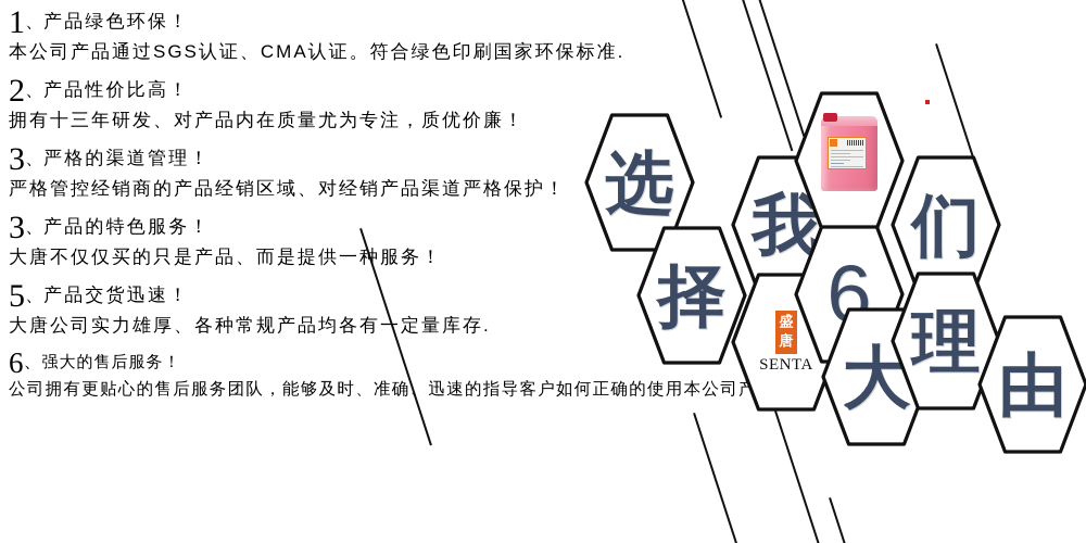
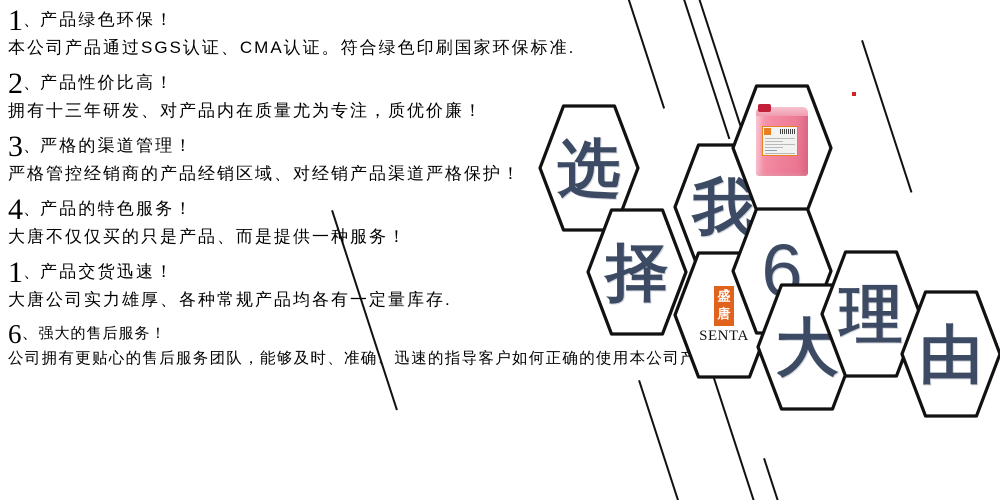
  1、产品绿色环保！
  本公司产品通过SGS认证、CMA认证。符合绿色印刷国家环保标准.
  2、产品性价比高！
  拥有十三年研发、对产品内在质量尤为专注，质优价廉！
  3、严格的渠道管理！
  严格管控经销商的产品经销区域、对经销产品渠道严格保护！
- 3、产品的特色服务！
+ 4、产品的特色服务！
  大唐不仅仅买的只是产品、而是提供一种服务！
- 5、产品交货迅速！
+ 1、产品交货迅速！
  大唐公司实力雄厚、各种常规产品均各有一定量库存.
  6、强大的售后服务！
  公司拥有更贴心的售后服务团队，能够及时、准确、迅速的指导客户如何正确的使用本
  选
  择
  我
  盛
  唐
  SENTA
  6
  大
- 们
  理
  由
